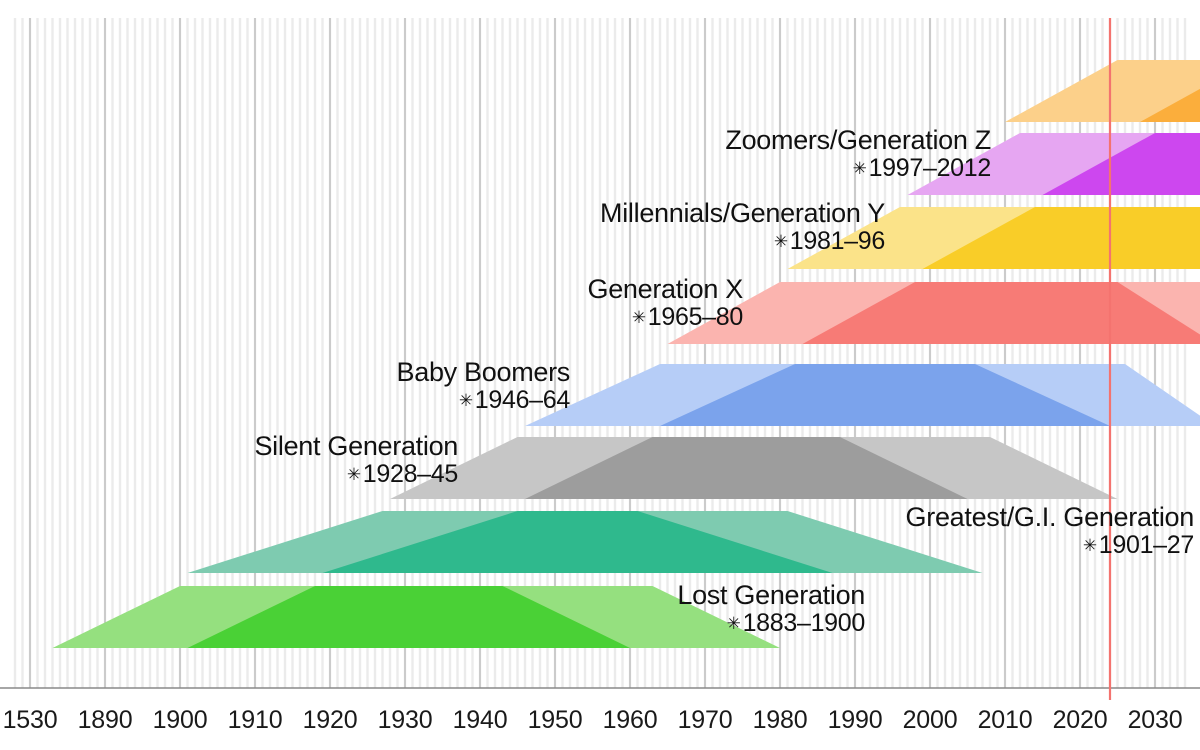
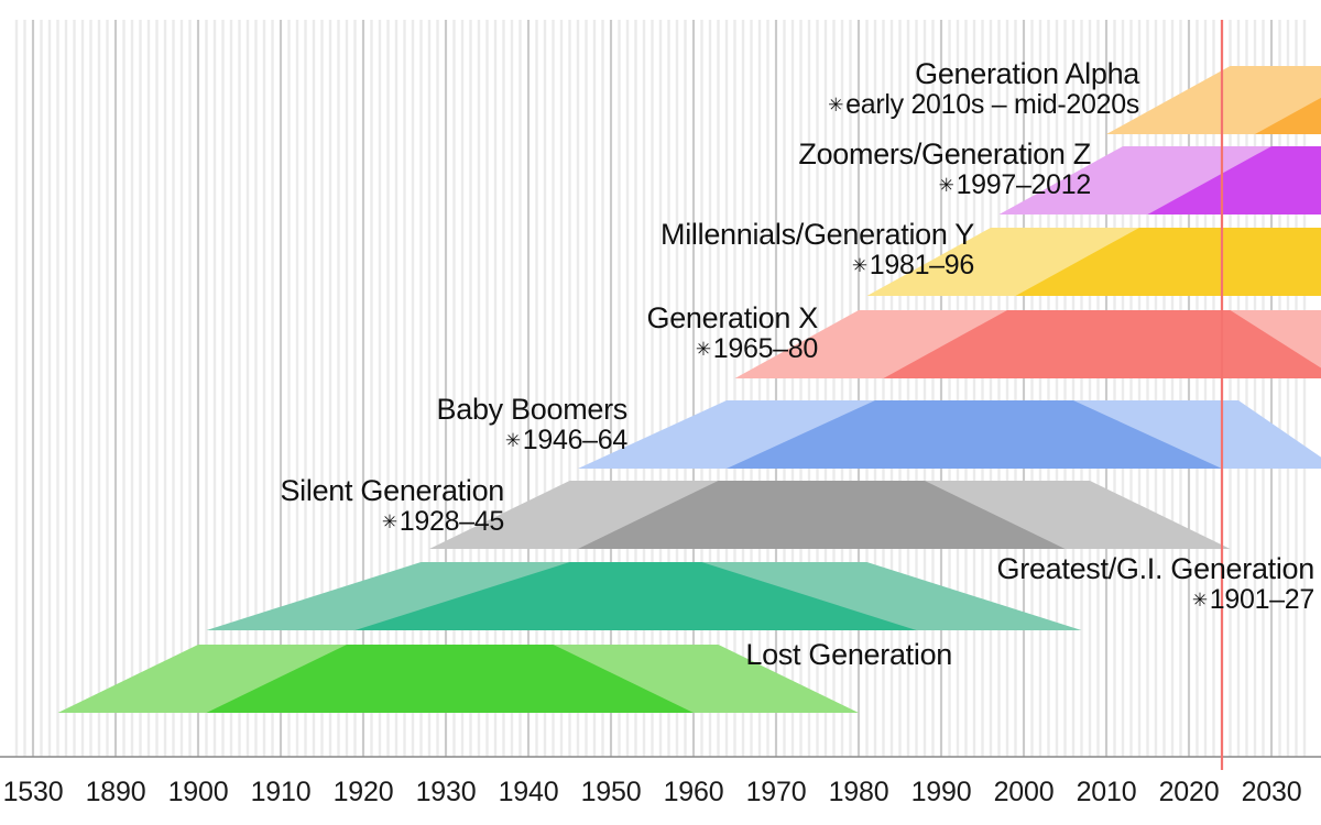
  1530
  1890
  1900
  1910
  1920
  1930
  1940
  1950
  1960
  1970
  1980
  1990
  2000
  2010
  2020
  2030
+ Generation Alpha
+ ✳early 2010s – mid-2020s
  Zoomers/Generation Z
  ✳1997–2012
  Millennials/Generation Y
  ✳1981–96
  Generation X
  ✳1965–80
  Baby Boomers
  ✳1946–64
  Silent Generation
  ✳1928–45
  Greatest/G.I. Generation
  ✳1901–27
  Lost Generation
- ✳1883–1900
